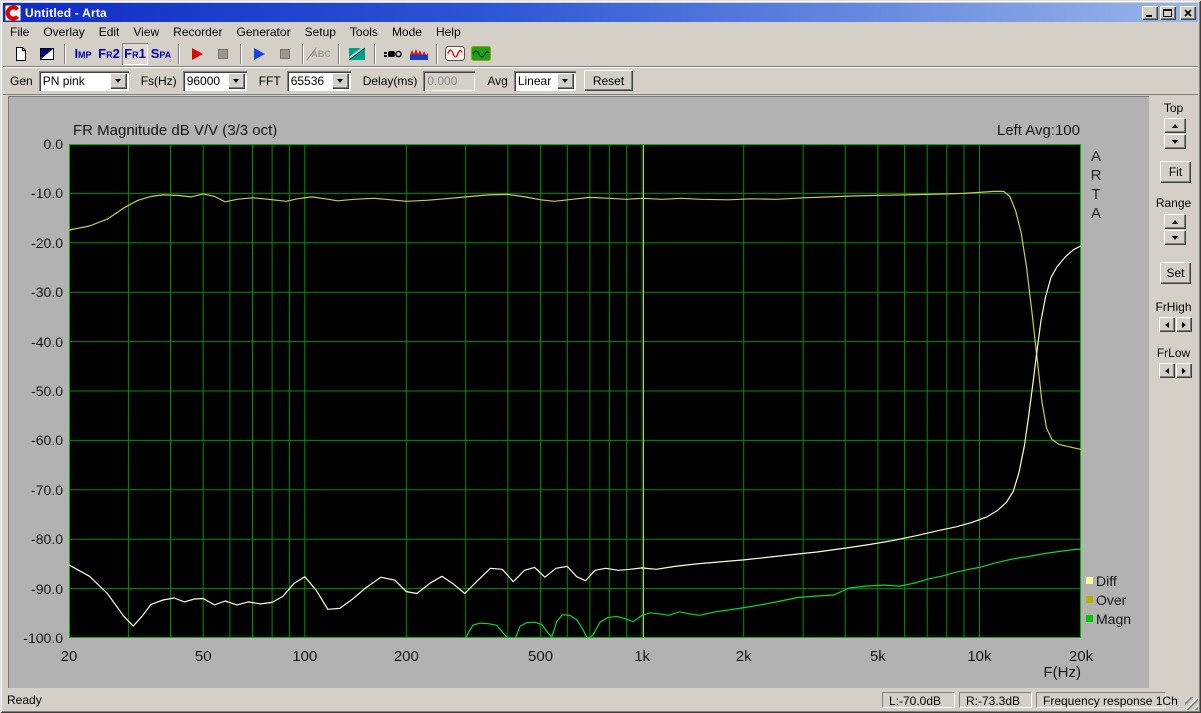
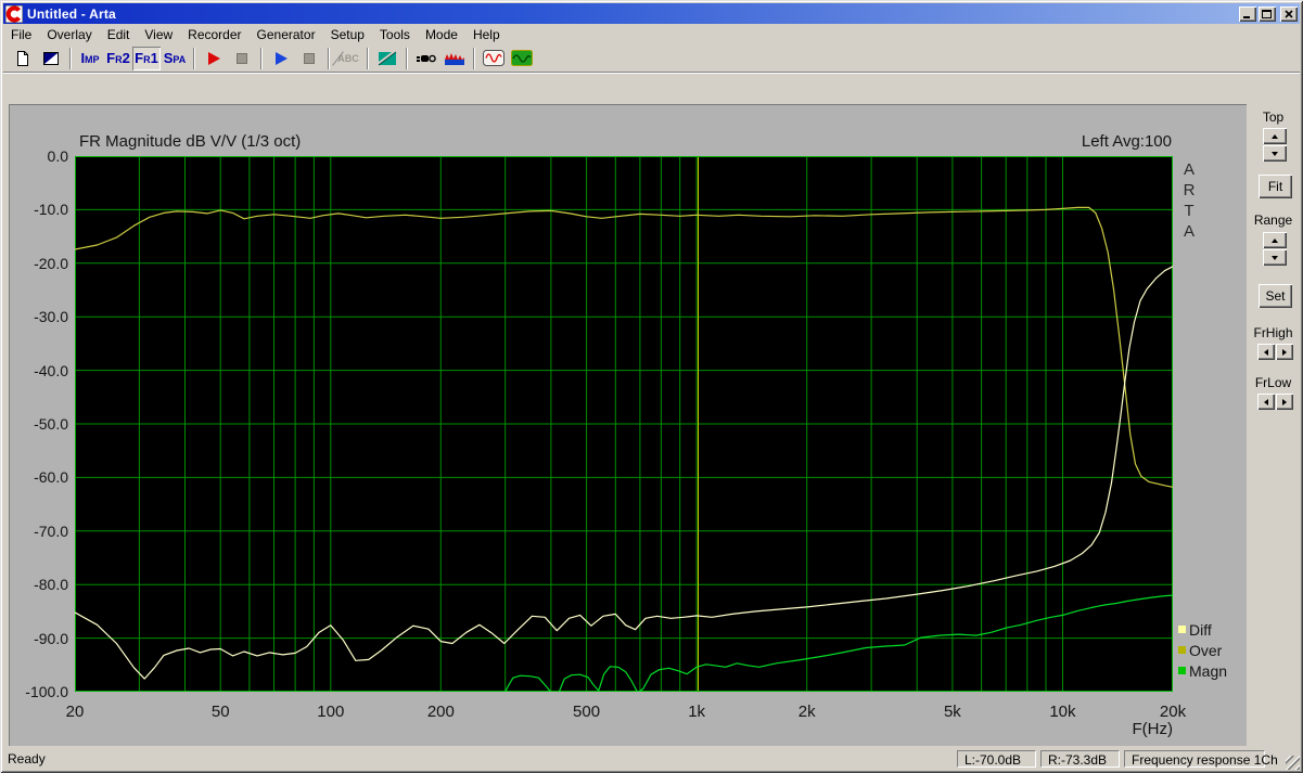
  Untitled - Arta
  File
  Overlay
  Edit
  View
  Recorder
  Generator
  Setup
  Tools
  Mode
  Help
  Imp
  Fr2
  Fr1
  Spa
  ABC
- Gen
- PN pink
- Fs(Hz)
- 96000
- FFT
- 65536
- Delay(ms)
- 0.000
- Avg
- Linear
- Reset
- FR Magnitude dB V/V (3/3 oct)
+ FR Magnitude dB V/V (1/3 oct)
  Left Avg:100
  A
  R
  T
  A
  Diff
  Over
  Magn
  F(Hz)
  0.0
  -10.0
  -20.0
  -30.0
  -40.0
  -50.0
  -60.0
  -70.0
  -80.0
  -90.0
  -100.0
  20
  50
  100
  200
  500
  1k
  2k
  5k
  10k
  20k
  Top
  Fit
  Range
  Set
  FrHigh
  FrLow
  Ready
  L:-70.0dB
  R:-73.3dB
  Frequency response 1Ch
